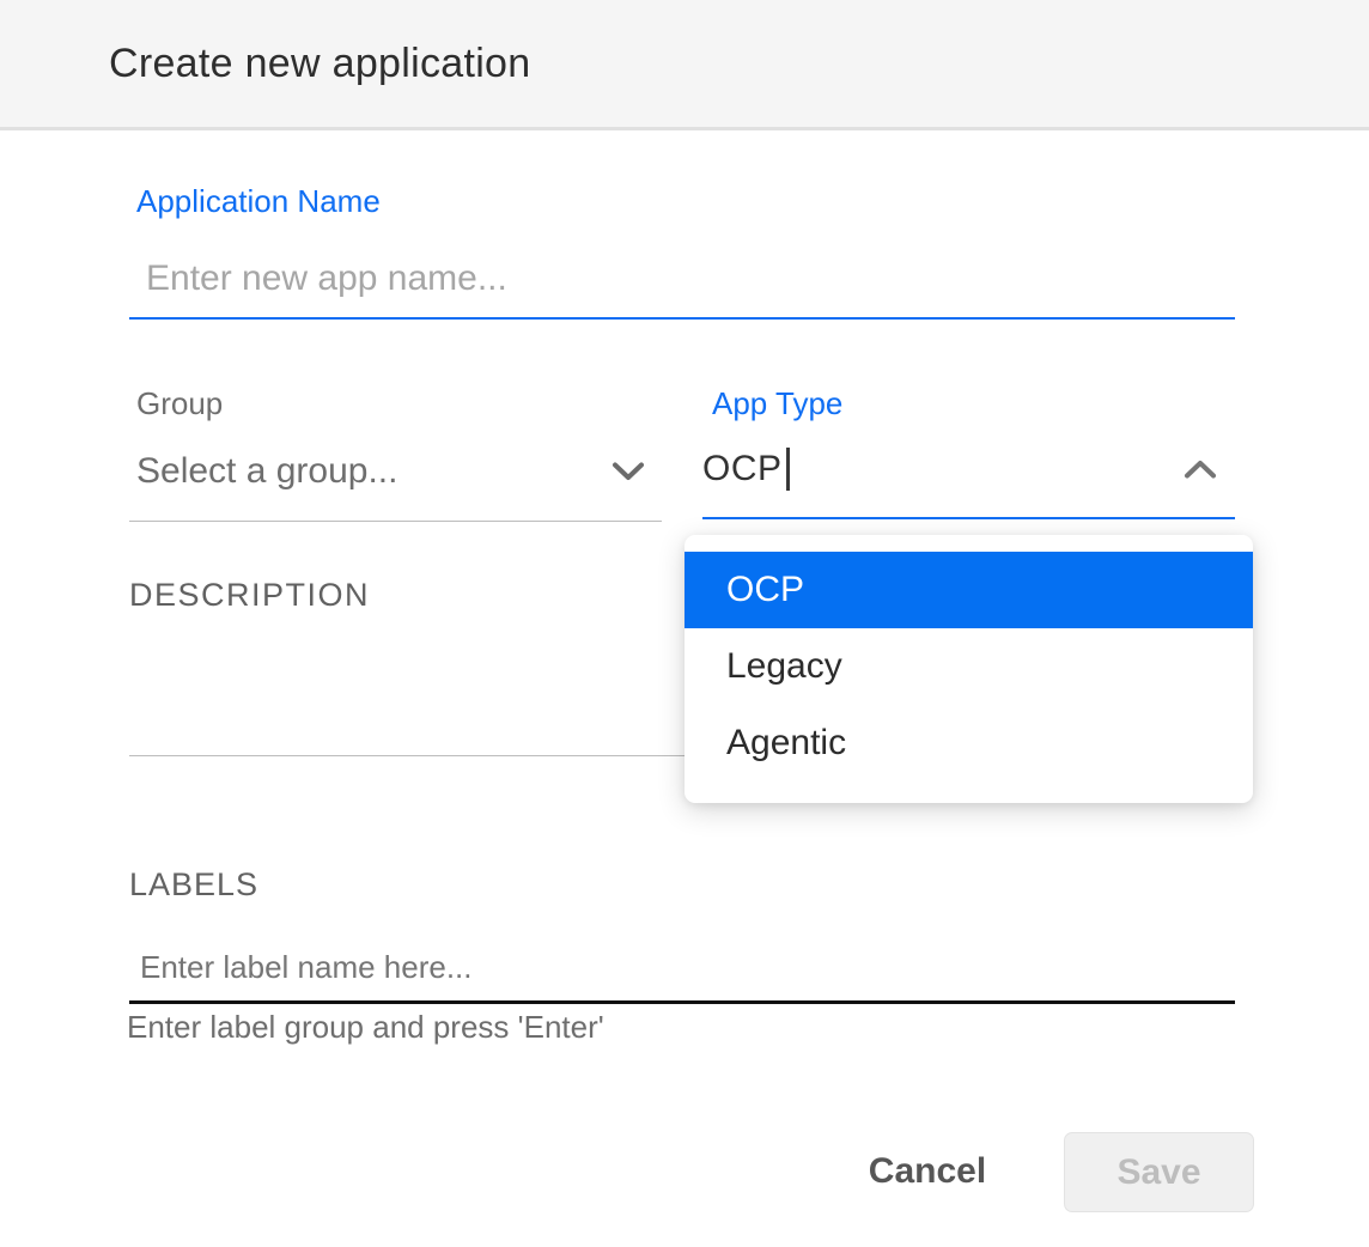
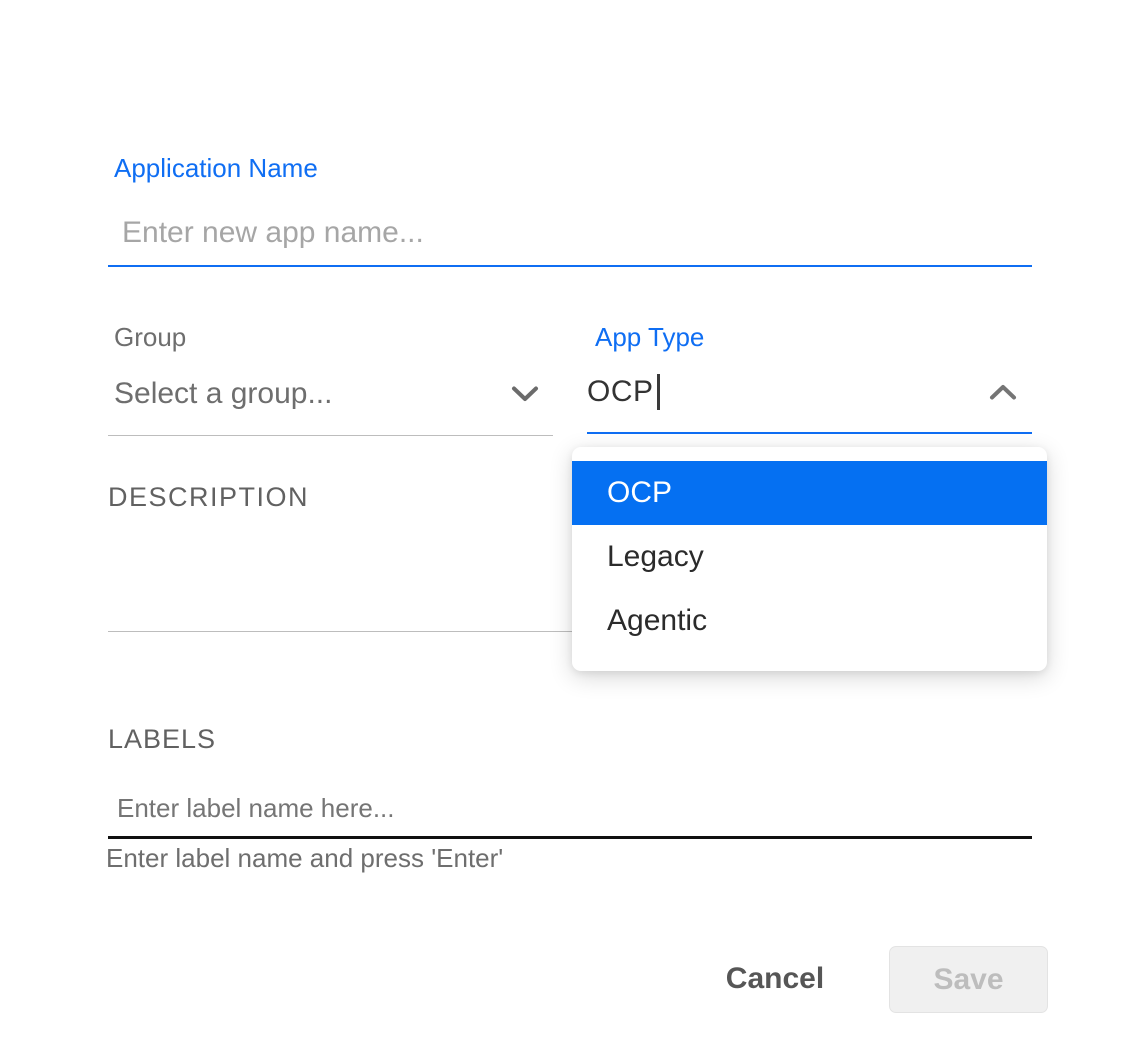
- Create new application
  Application Name
  Enter new app name...
  Group
  Select a group...
  App Type
  OCP
  DESCRIPTION
  LABELS
  Enter label name here...
- Enter label group and press 'Enter'
+ Enter label name and press 'Enter'
  Cancel
  Save
  OCP
  Legacy
  Agentic
